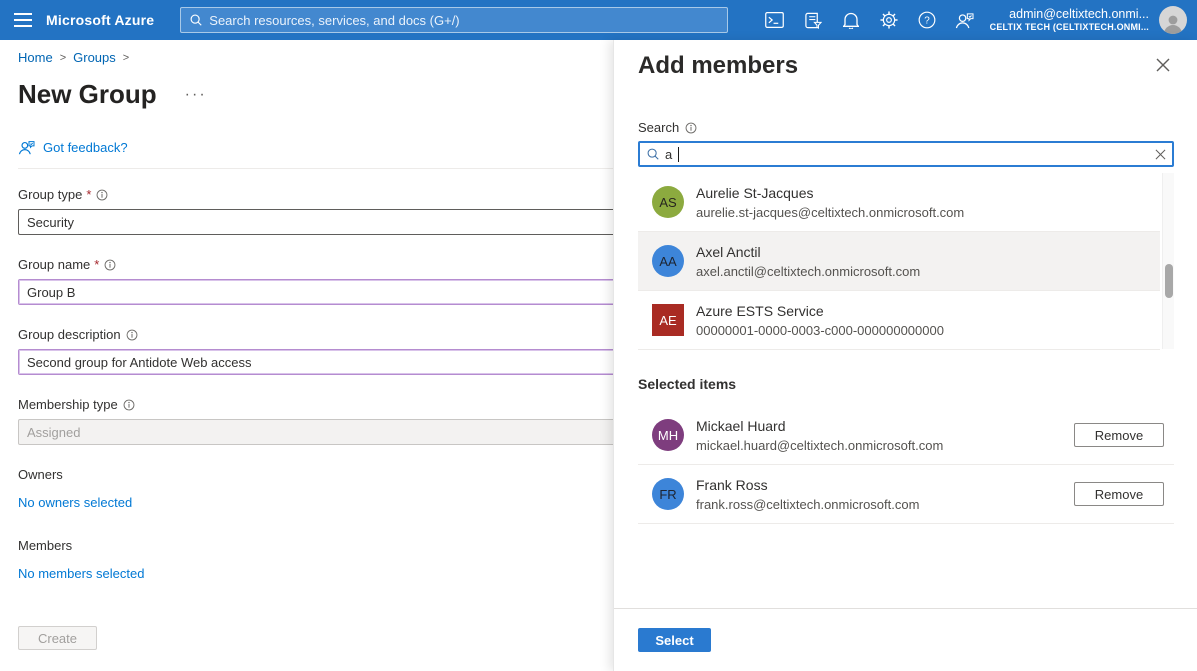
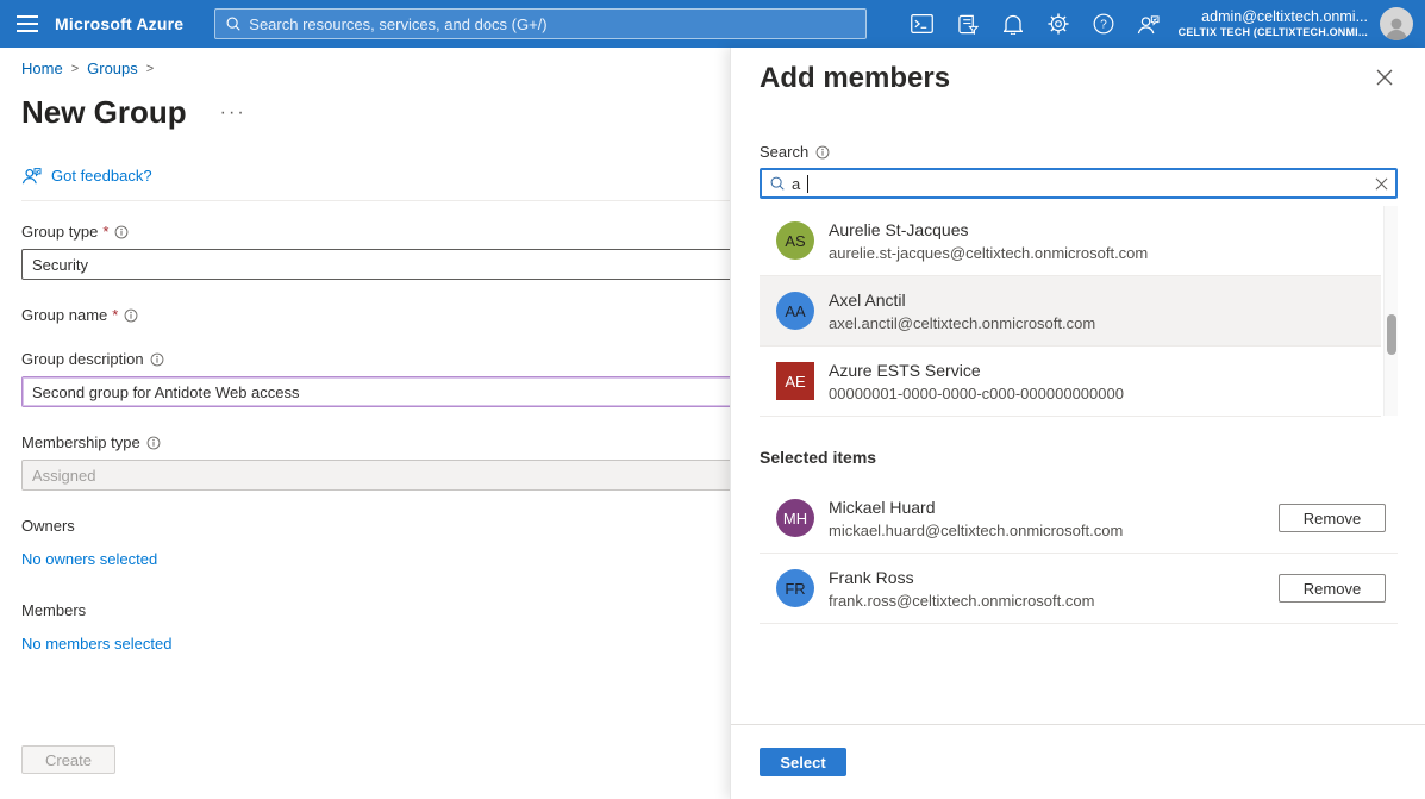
  Microsoft Azure
  Search resources, services, and docs (G+/)
  ?
  admin@celtixtech.onmi...
  CELTIX TECH (CELTIXTECH.ONMI...
  Home
  >
  Groups
  >
  New Group
  ···
  Got feedback?
  Group type
  *
  Security
  Group name
  *
- Group B
  Group description
  Second group for Antidote Web access
  Membership type
  Assigned
  Owners
  No owners selected
  Members
  No members selected
  Create
  Add members
  Search
  a
  AS
  Aurelie St-Jacques
  aurelie.st-jacques@celtixtech.onmicrosoft.com
  AA
  Axel Anctil
  axel.anctil@celtixtech.onmicrosoft.com
  AE
  Azure ESTS Service
- 00000001-0000-0003-c000-000000000000
+ 00000001-0000-0000-c000-000000000000
  Selected items
  MH
  Mickael Huard
  mickael.huard@celtixtech.onmicrosoft.com
  Remove
  FR
  Frank Ross
  frank.ross@celtixtech.onmicrosoft.com
  Remove
  Select
